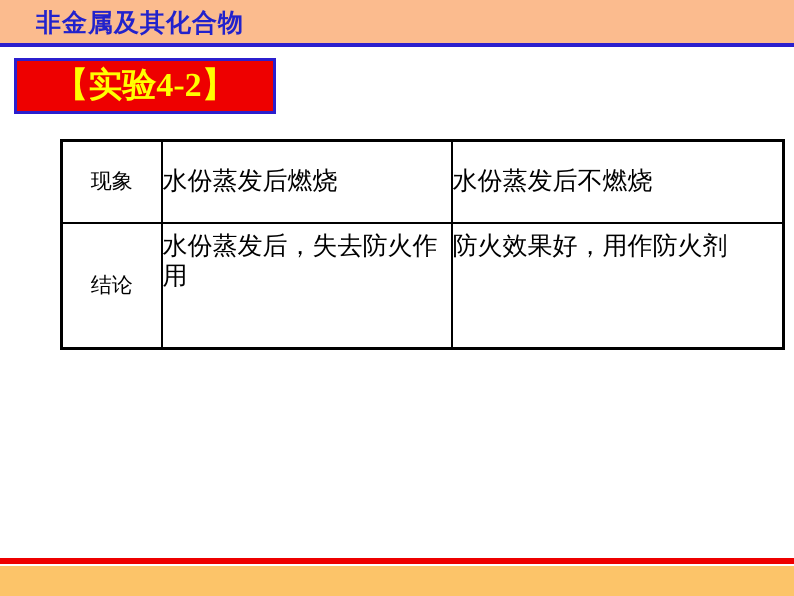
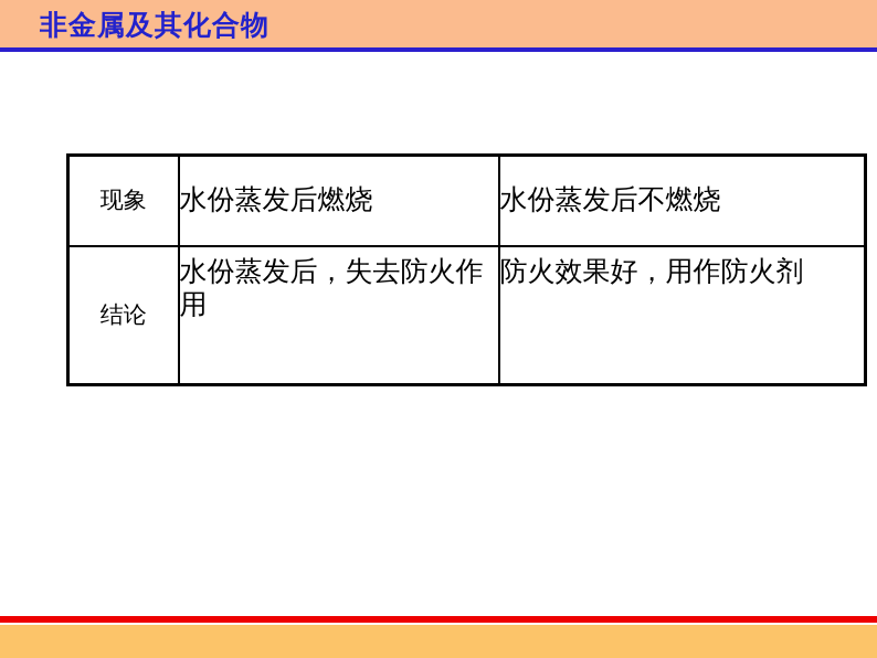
  非金属及其化合物
- 【实验4-2】
  现象	水份蒸发后燃烧	水份蒸发后不燃烧
  结论	水份蒸发后，失去防火作用	防火效果好，用作防火剂
